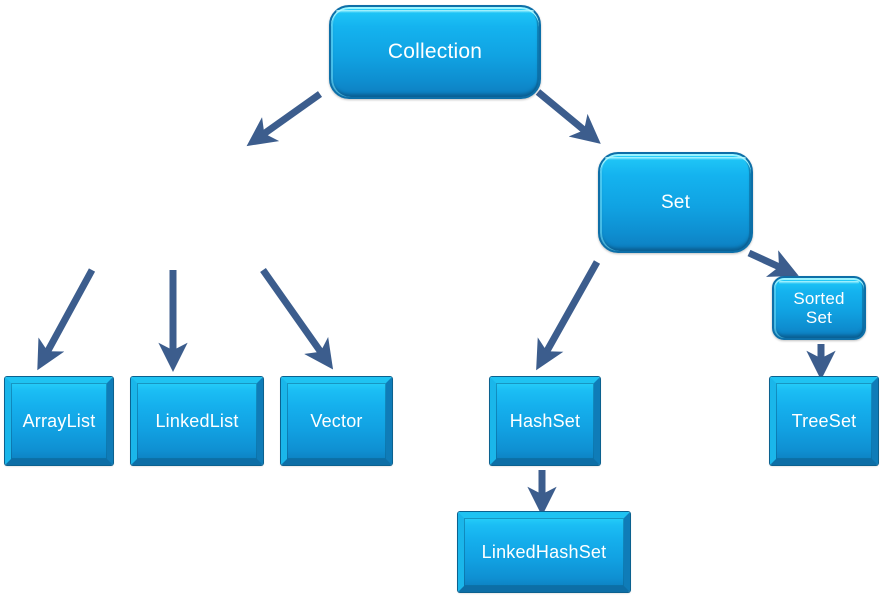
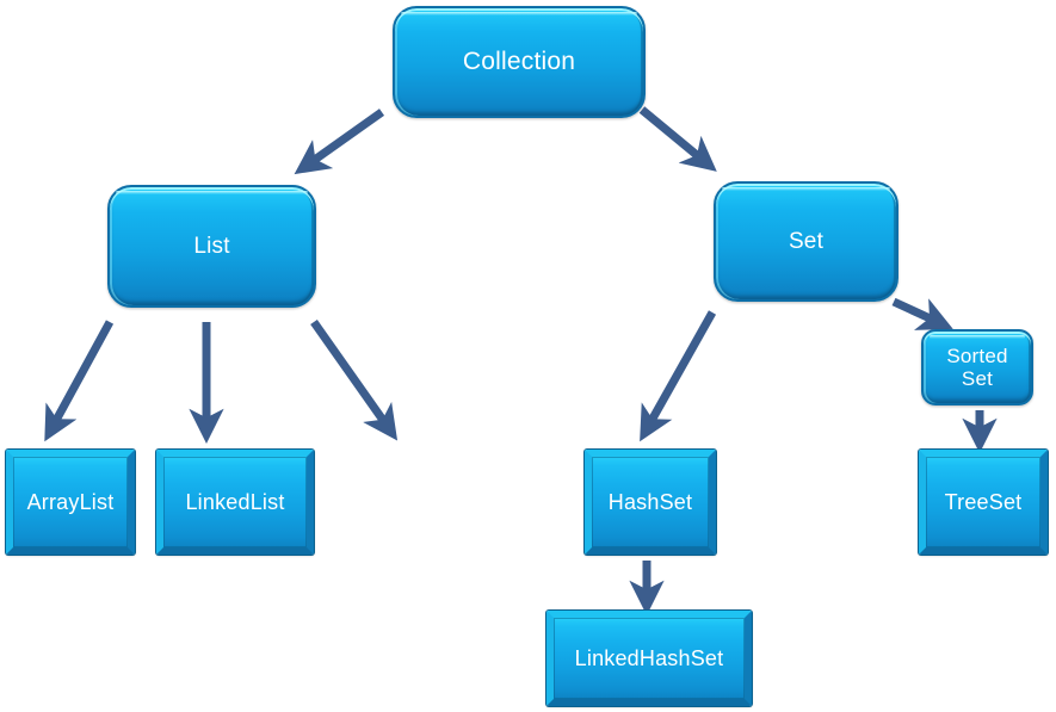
  Collection
+ List
  Set
  Sorted
  Set
  ArrayList
  LinkedList
- Vector
  HashSet
  TreeSet
  LinkedHashSet
